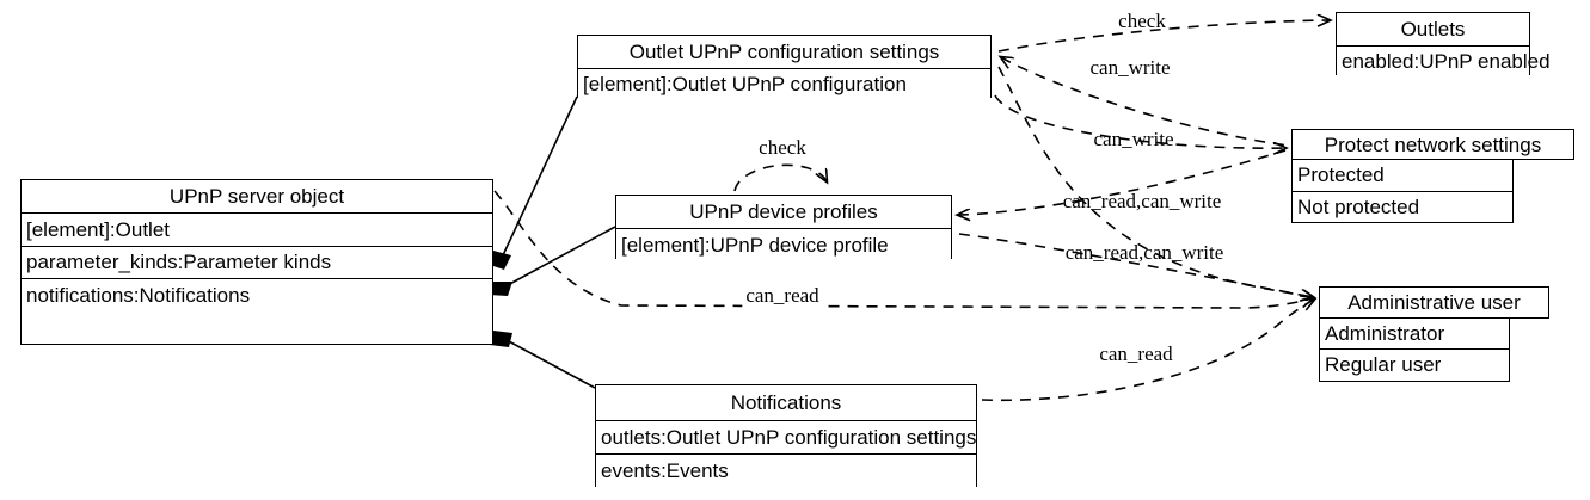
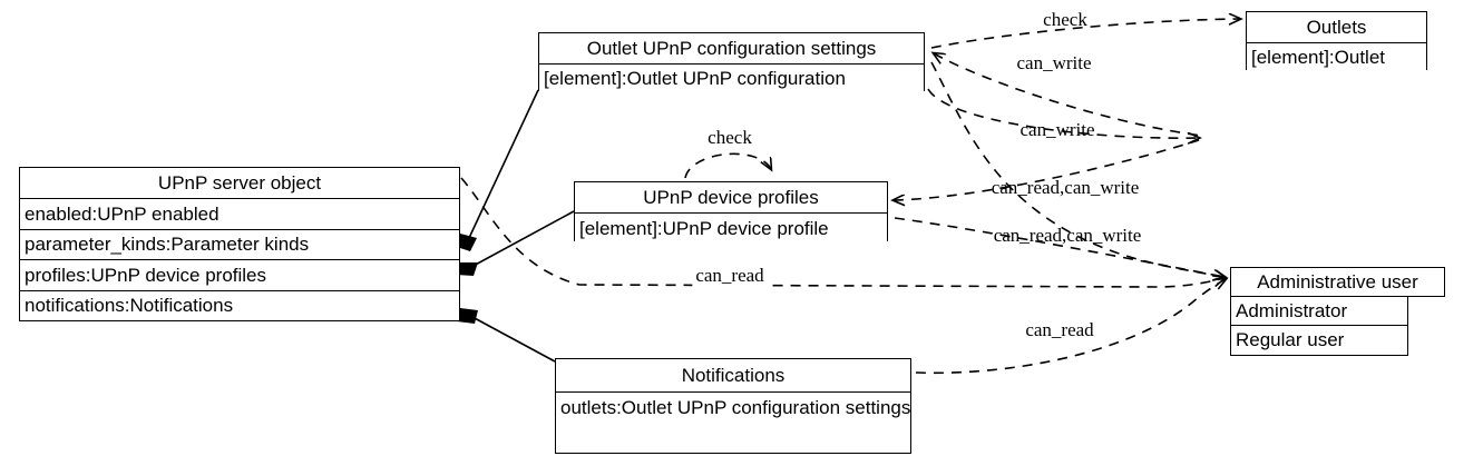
  UPnP server object
- [element]:Outlet
+ enabled:UPnP enabled
  parameter_kinds:Parameter kinds
+ profiles:UPnP device profiles
  notifications:Notifications
  Outlet UPnP configuration settings
  [element]:Outlet UPnP configuration
  Outlets
- enabled:UPnP enabled
+ [element]:Outlet
  UPnP device profiles
  [element]:UPnP device profile
- Protect network settings
- Protected
- Not protected
  Administrative user
  Administrator
  Regular user
  Notifications
  outlets:Outlet UPnP configuration settings
- events:Events
  check
  can_write
  can_write
  can_read,can_write
  can_read,can_write
  check
  can_read
  can_read
